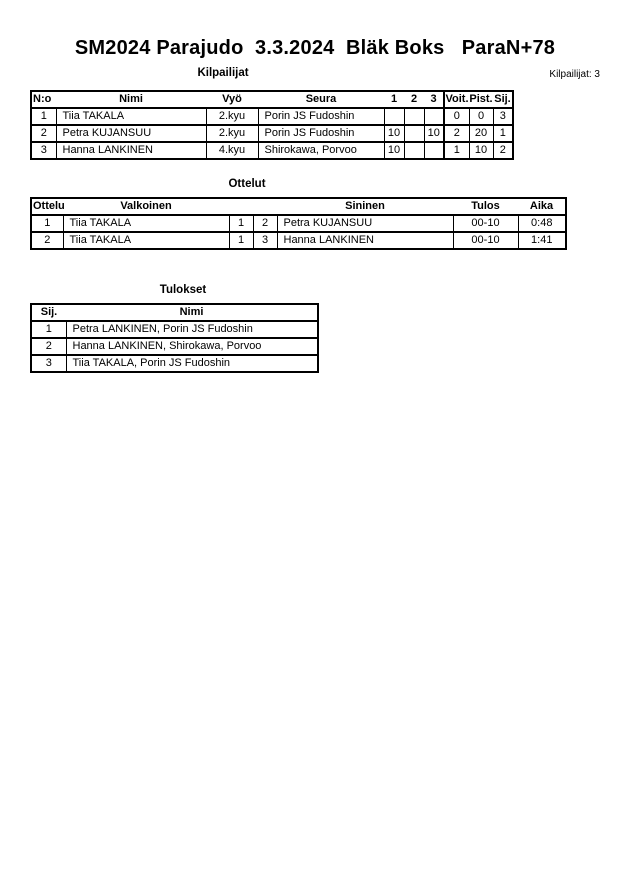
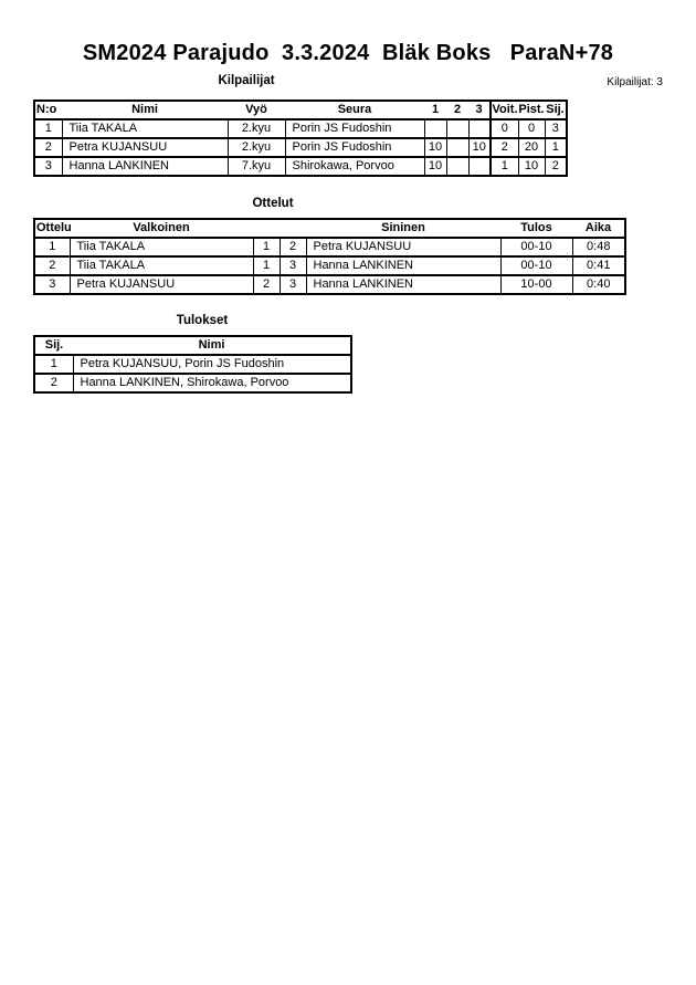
  SM2024 Parajudo 3.3.2024 Bläk Boks ParaN+78
  Kilpailijat: 3
  Kilpailijat
  N:o	Nimi	Vyö	Seura	1	2	3	Voit.	Pist.	Sij.
  1	Tiia TAKALA	2.kyu	Porin JS Fudoshin				0	0	3
  2	Petra KUJANSUU	2.kyu	Porin JS Fudoshin	10		10	2	20	1
- 3	Hanna LANKINEN	4.kyu	Shirokawa, Porvoo	10			1	10	2
+ 3	Hanna LANKINEN	7.kyu	Shirokawa, Porvoo	10			1	10	2
  Ottelut
  Ottelu	Valkoinen			Sininen	Tulos	Aika
  1	Tiia TAKALA	1	2	Petra KUJANSUU	00-10	0:48
- 2	Tiia TAKALA	1	3	Hanna LANKINEN	00-10	1:41
+ 2	Tiia TAKALA	1	3	Hanna LANKINEN	00-10	0:41
+ 3	Petra KUJANSUU	2	3	Hanna LANKINEN	10-00	0:40
  Tulokset
  Sij.	Nimi
- 1	Petra LANKINEN, Porin JS Fudoshin
+ 1	Petra KUJANSUU, Porin JS Fudoshin
  2	Hanna LANKINEN, Shirokawa, Porvoo
- 3	Tiia TAKALA, Porin JS Fudoshin
